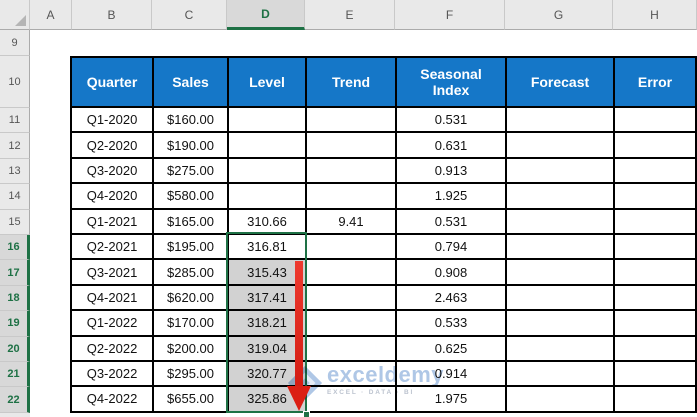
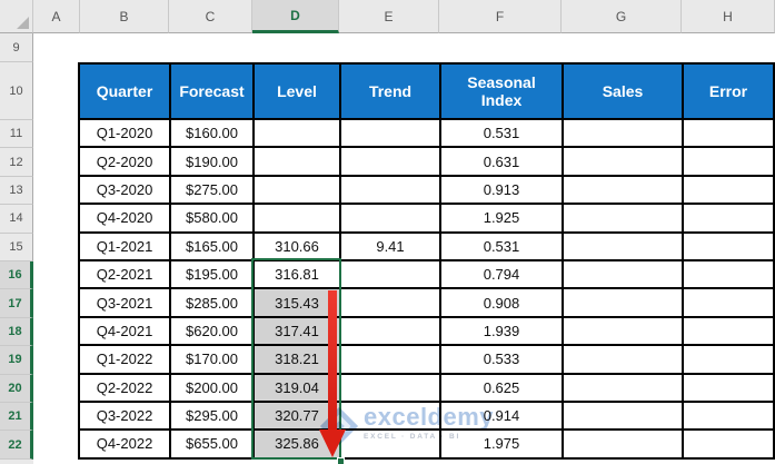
  A
  B
  C
  D
  E
  F
  G
  H
  9
  10
  11
  12
  13
  14
  15
  16
  17
  18
  19
  20
  21
  22
  Quarter
- Sales
+ Forecast
  Level
  Trend
  Seasonal Index
- Forecast
+ Sales
  Error
  Q1-2020
  $160.00
  0.531
  Q2-2020
  $190.00
  0.631
  Q3-2020
  $275.00
  0.913
  Q4-2020
  $580.00
  1.925
  Q1-2021
  $165.00
  310.66
  9.41
  0.531
  Q2-2021
  $195.00
  316.81
  0.794
  Q3-2021
  $285.00
  315.43
  0.908
  Q4-2021
  $620.00
  317.41
- 2.463
+ 1.939
  Q1-2022
  $170.00
  318.21
  0.533
  Q2-2022
  $200.00
  319.04
  0.625
  Q3-2022
  $295.00
  320.77
  0.914
  Q4-2022
  $655.00
  325.86
  1.975
  exceldemy
